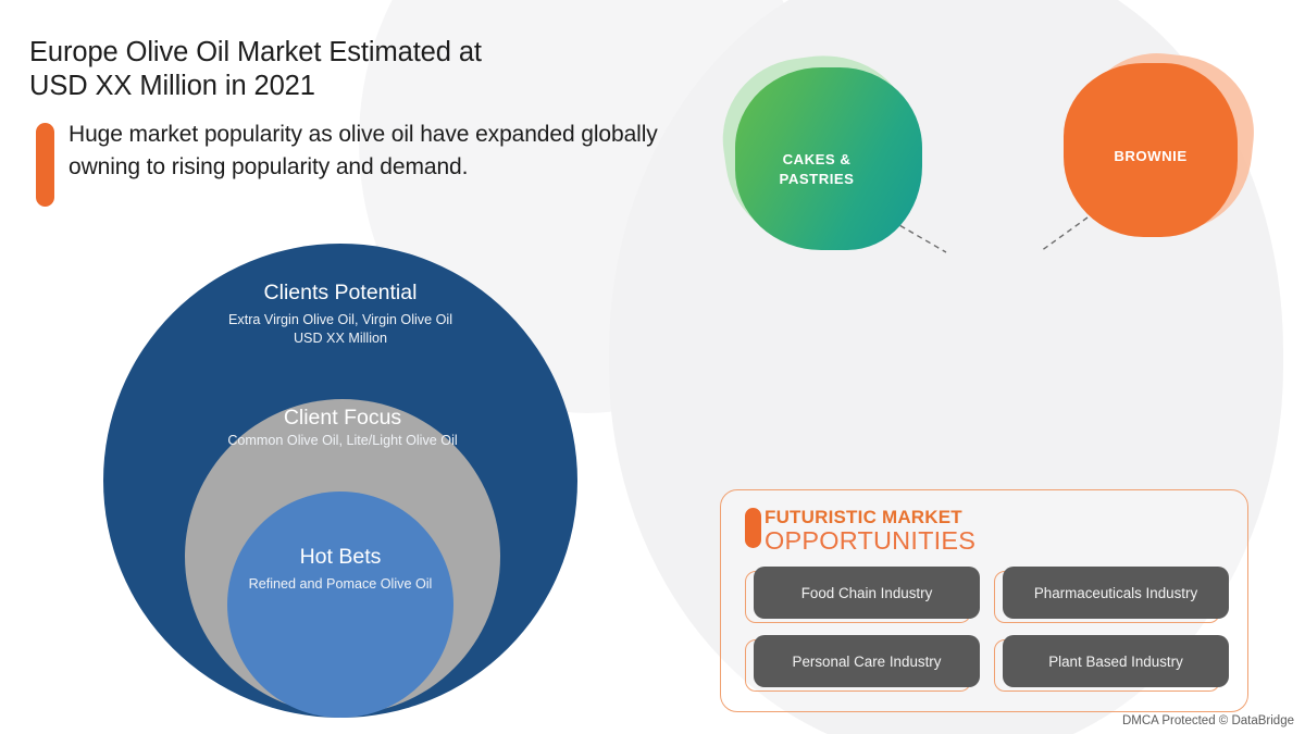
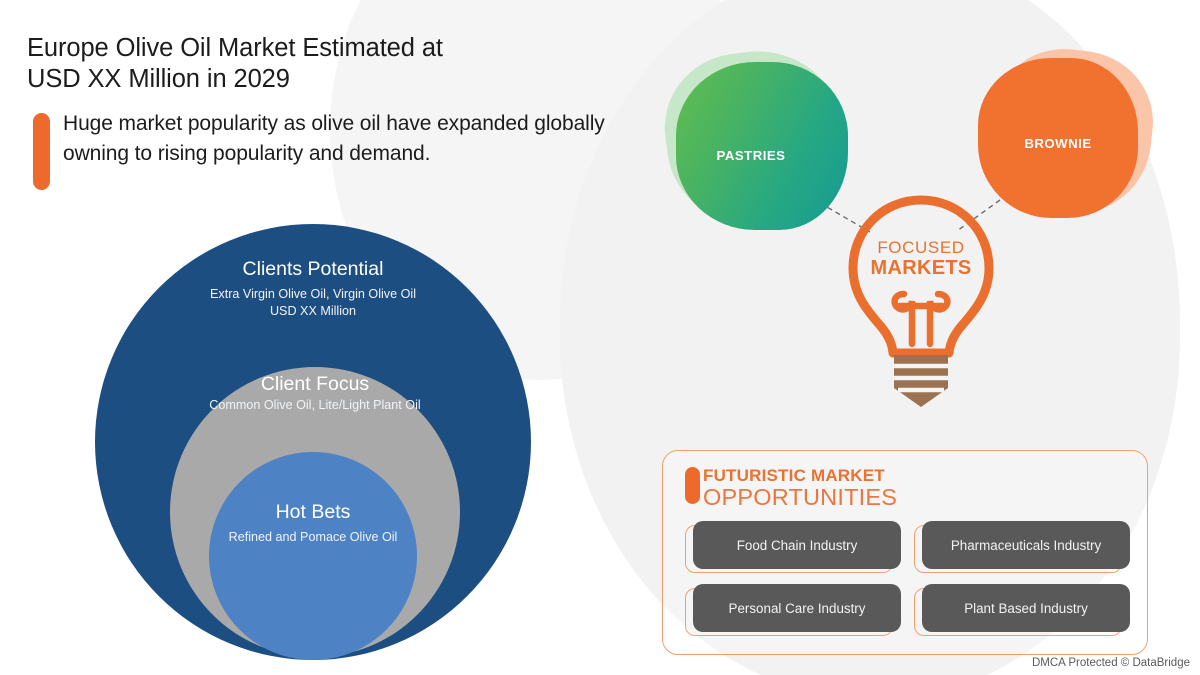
  Europe Olive Oil Market Estimated at
- USD XX Million in 2021
+ USD XX Million in 2029
  Huge market popularity as olive oil have expanded globally owning to rising popularity and demand.
  Clients Potential
  Extra Virgin Olive Oil, Virgin Olive Oil
  USD XX Million
  Client Focus
- Common Olive Oil, Lite/Light Olive Oil
+ Common Olive Oil, Lite/Light Plant Oil
  Hot Bets
  Refined and Pomace Olive Oil
- CAKES &
  PASTRIES
  BROWNIE
+ FOCUSED
+ MARKETS
  FUTURISTIC MARKET
  OPPORTUNITIES
  Food Chain Industry
  Pharmaceuticals Industry
  Personal Care Industry
  Plant Based Industry
  DMCA Protected © DataBridge
